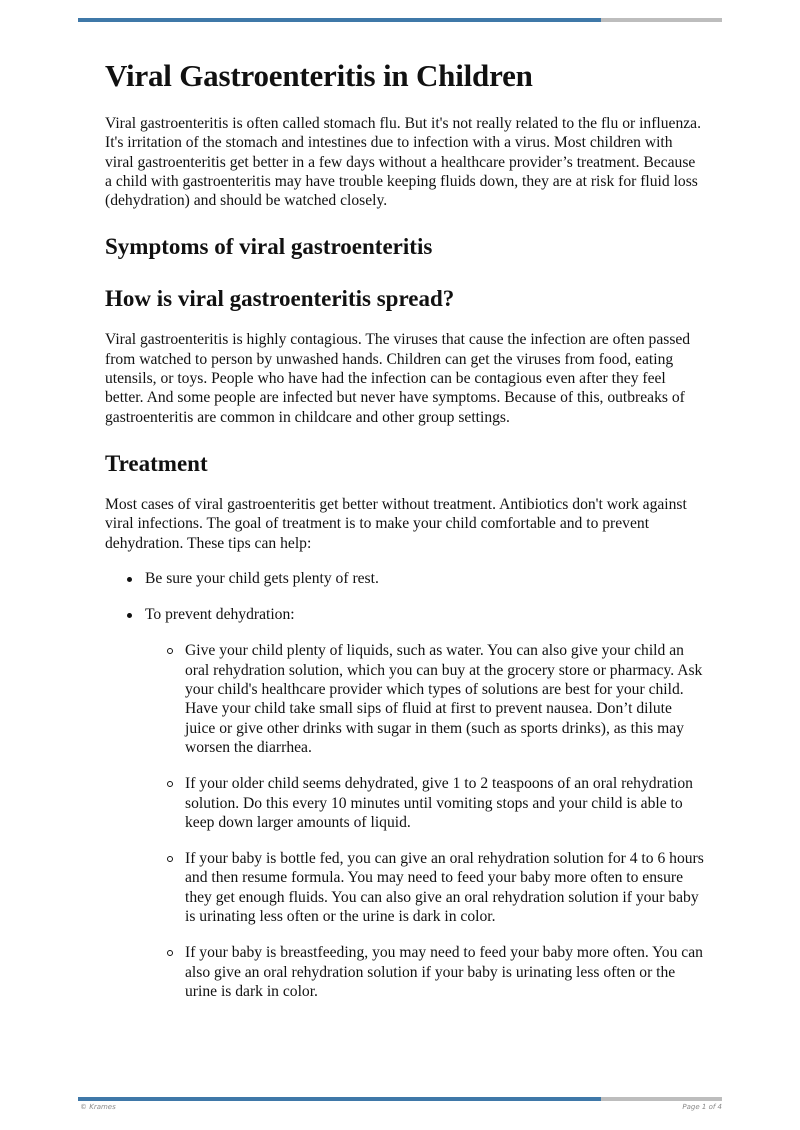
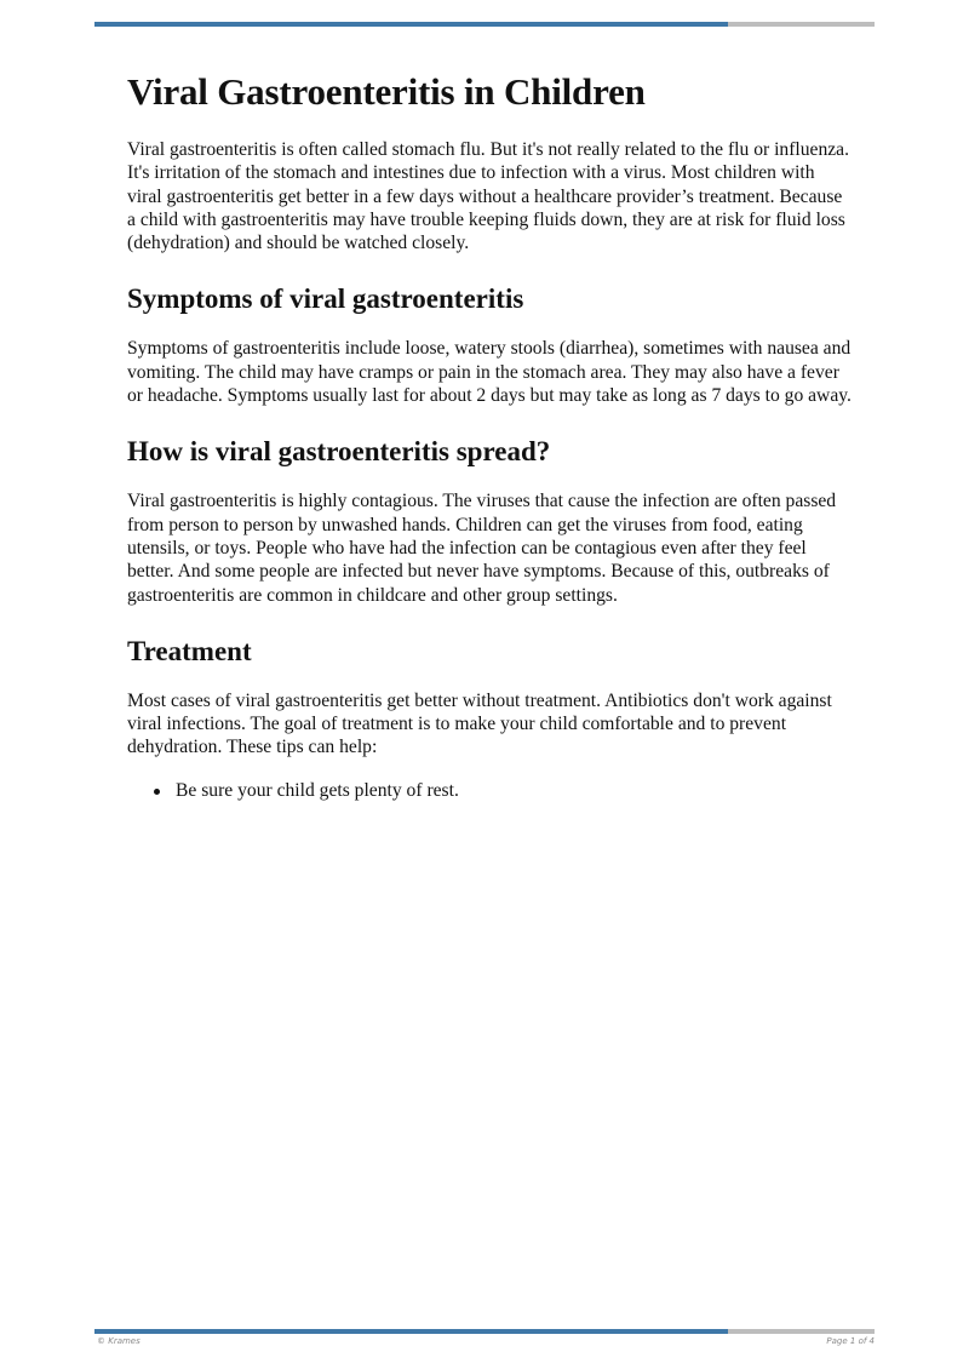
  Viral Gastroenteritis in Children
  Viral gastroenteritis is often called stomach flu. But it's not really related to the flu or influenza. It's irritation of the stomach and intestines due to infection with a virus. Most children with viral gastroenteritis get better in a few days without a healthcare provider’s treatment. Because a child with gastroenteritis may have trouble keeping fluids down, they are at risk for fluid loss (dehydration) and should be watched closely.
  Symptoms of viral gastroenteritis
+ Symptoms of gastroenteritis include loose, watery stools (diarrhea), sometimes with nausea and vomiting. The child may have cramps or pain in the stomach area. They may also have a fever or headache. Symptoms usually last for about 2 days but may take as long as 7 days to go away.
  How is viral gastroenteritis spread?
- Viral gastroenteritis is highly contagious. The viruses that cause the infection are often passed from watched to person by unwashed hands. Children can get the viruses from food, eating utensils, or toys. People who have had the infection can be contagious even after they feel better. And some people are infected but never have symptoms. Because of this, outbreaks of gastroenteritis are common in childcare and other group settings.
+ Viral gastroenteritis is highly contagious. The viruses that cause the infection are often passed from person to person by unwashed hands. Children can get the viruses from food, eating utensils, or toys. People who have had the infection can be contagious even after they feel better. And some people are infected but never have symptoms. Because of this, outbreaks of gastroenteritis are common in childcare and other group settings.
  Treatment
  Most cases of viral gastroenteritis get better without treatment. Antibiotics don't work against viral infections. The goal of treatment is to make your child comfortable and to prevent dehydration. These tips can help:
  Be sure your child gets plenty of rest.
- To prevent dehydration:
- Give your child plenty of liquids, such as water. You can also give your child an oral rehydration solution, which you can buy at the grocery store or pharmacy. Ask your child's healthcare provider which types of solutions are best for your child. Have your child take small sips of fluid at first to prevent nausea. Don’t dilute juice or give other drinks with sugar in them (such as sports drinks), as this may worsen the diarrhea.
- If your older child seems dehydrated, give 1 to 2 teaspoons of an oral rehydration solution. Do this every 10 minutes until vomiting stops and your child is able to keep down larger amounts of liquid.
- If your baby is bottle fed, you can give an oral rehydration solution for 4 to 6 hours and then resume formula. You may need to feed your baby more often to ensure they get enough fluids. You can also give an oral rehydration solution if your baby is urinating less often or the urine is dark in color.
- If your baby is breastfeeding, you may need to feed your baby more often. You can also give an oral rehydration solution if your baby is urinating less often or the urine is dark in color.
  © Krames
  Page 1 of 4
